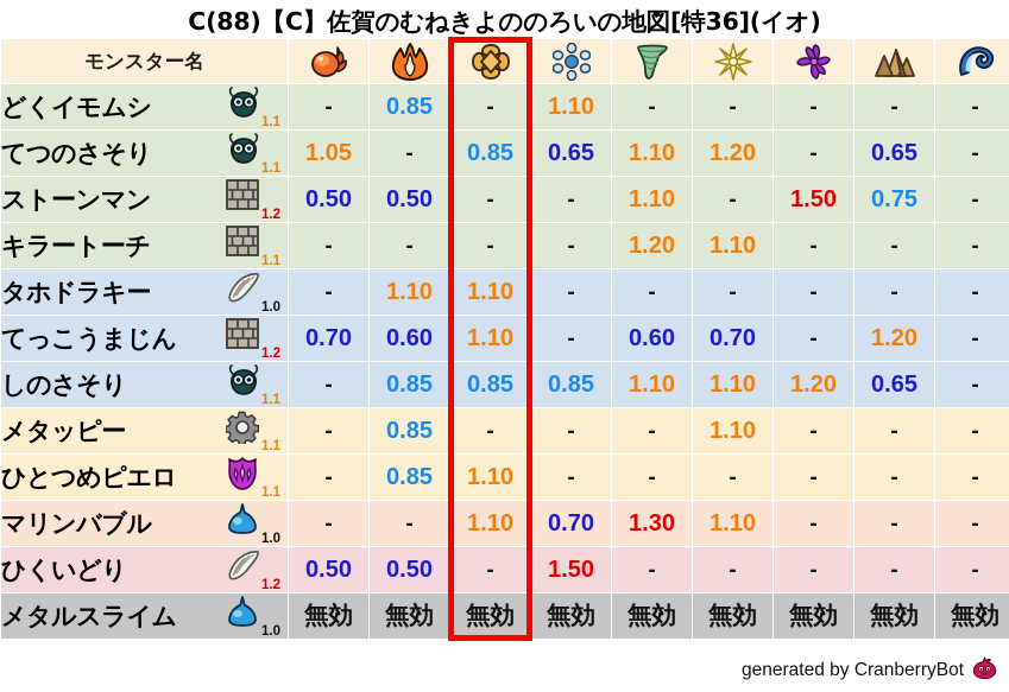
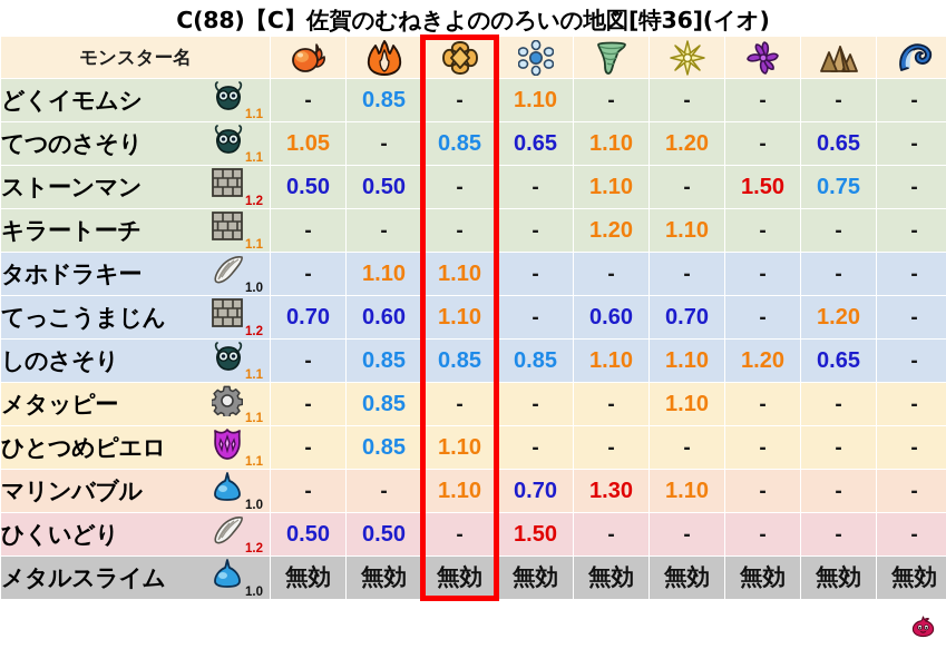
  C(88)【C】佐賀のむねきよののろいの地図[特36](イオ)
  モンスター名
  どくイモムシ 1.1	-	0.85	-	1.10	-	-	-	-	-
  てつのさそり 1.1	1.05	-	0.85	0.65	1.10	1.20	-	0.65	-
  ストーンマン 1.2	0.50	0.50	-	-	1.10	-	1.50	0.75	-
  キラートーチ 1.1	-	-	-	-	1.20	1.10	-	-	-
  タホドラキー 1.0	-	1.10	1.10	-	-	-	-	-	-
  てっこうまじん 1.2	0.70	0.60	1.10	-	0.60	0.70	-	1.20	-
  しのさそり 1.1	-	0.85	0.85	0.85	1.10	1.10	1.20	0.65	-
  メタッピー 1.1	-	0.85	-	-	-	1.10	-	-	-
  ひとつめピエロ 1.1	-	0.85	1.10	-	-	-	-	-	-
  マリンバブル 1.0	-	-	1.10	0.70	1.30	1.10	-	-	-
  ひくいどり 1.2	0.50	0.50	-	1.50	-	-	-	-	-
  メタルスライム 1.0	無効	無効	無効	無効	無効	無効	無効	無効	無効
- generated by CranberryBot
